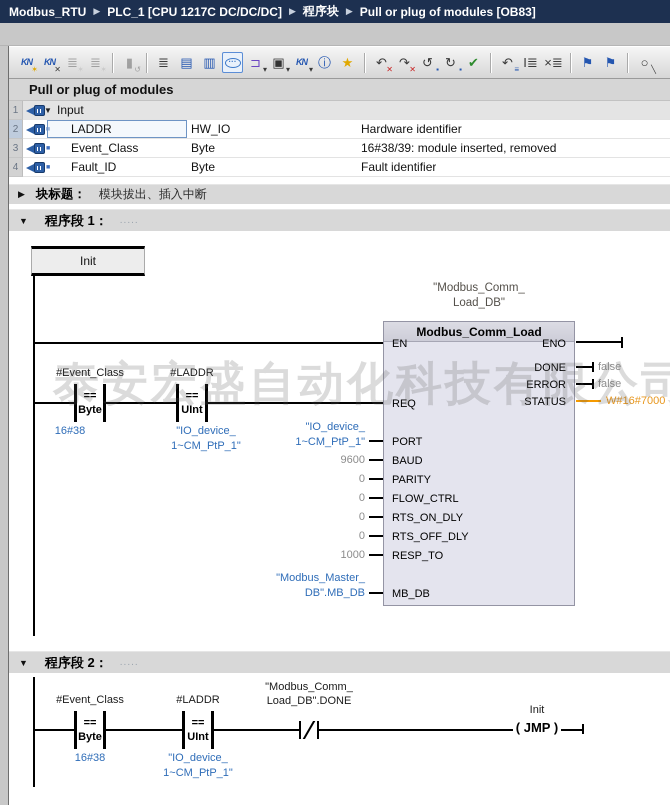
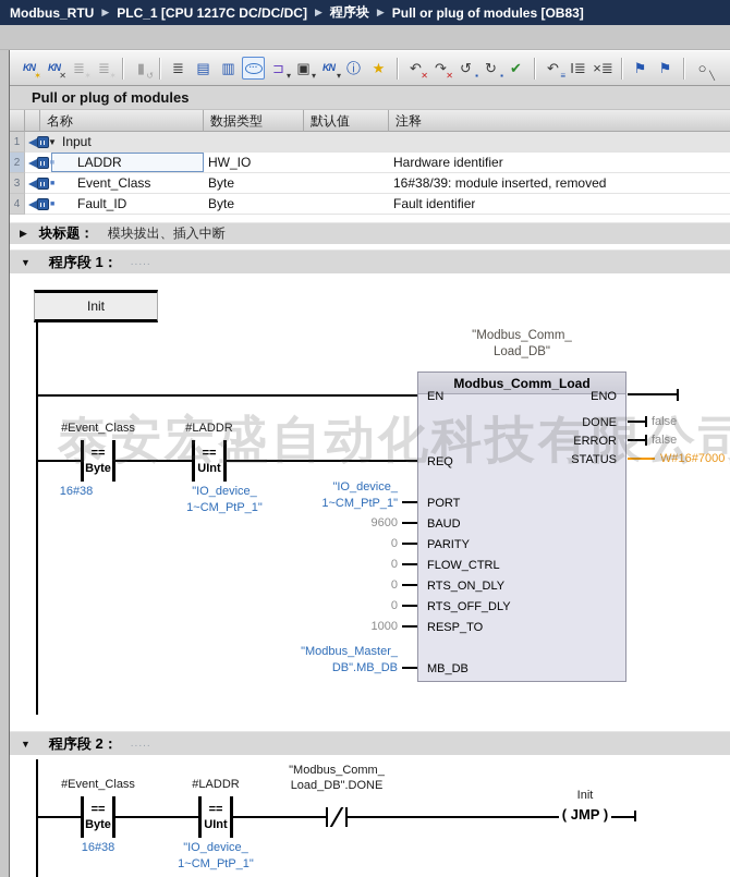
  Modbus_RTU
  ▶
  PLC_1 [CPU 1217C DC/DC/DC]
  ▶
  程序块
  ▶
  Pull or plug of modules [OB83]
  KN
  ✶
  KN
  ✕
  ≣
  ✶
  ≣
  ✶
  ▮
  ↺
  ≣
  ▤
  ▥
  ···
  ⊐
  ▾
  ▣
  ▾
  KN
  ▾
  ⓘ
  ★
  ↶
  ✕
  ↷
  ✕
  ↺
  ▪
  ↻
  ▪
  ✔
  ↶
  ≡
  I≣
  ×≣
  ⚑
  ⚑
  ○
  ╲
  Pull or plug of modules
+ 名称
+ 数据类型
+ 默认值
+ 注释
  1
  ▼
  Input
  2
  LADDR
  HW_IO
  Hardware identifier
  3
  Event_Class
  Byte
  16#38/39: module inserted, removed
  4
  Fault_ID
  Byte
  Fault identifier
  ▶
  块标题：
  模块拔出、插入中断
  ▼
  程序段 1：
  .....
  泰安宏盛自动化科技有限公司
  Init
  #Event_Class
  ==
  Byte
  16#38
  #LADDR
  ==
  UInt
  "IO_device_
  1~CM_PtP_1"
  "Modbus_Comm_
  Load_DB"
  Modbus_Comm_Load
  EN
  REQ
  PORT
  BAUD
  PARITY
  FLOW_CTRL
  RTS_ON_DLY
  RTS_OFF_DLY
  RESP_TO
  MB_DB
  ENO
  DONE
  ERROR
  STATUS
  "IO_device_
  1~CM_PtP_1"
  9600
  0
  0
  0
  0
  1000
  "Modbus_Master_
  DB".MB_DB
  false
  false
  W#16#7000
  ▼
  程序段 2：
  .....
  #Event_Class
  ==
  Byte
  16#38
  #LADDR
  ==
  UInt
  "IO_device_
  1~CM_PtP_1"
  "Modbus_Comm_
  Load_DB".DONE
  Init
  ( JMP )
